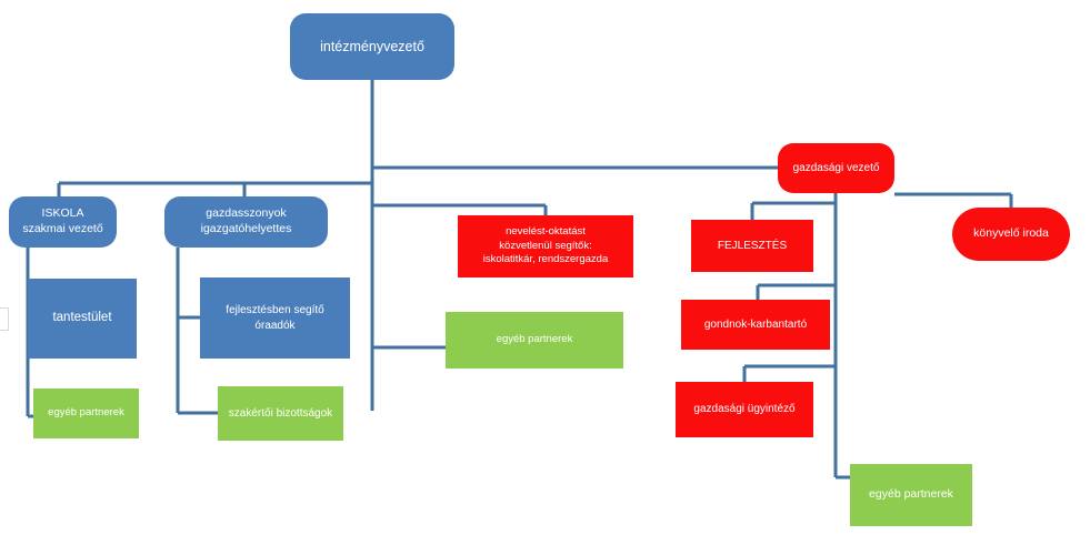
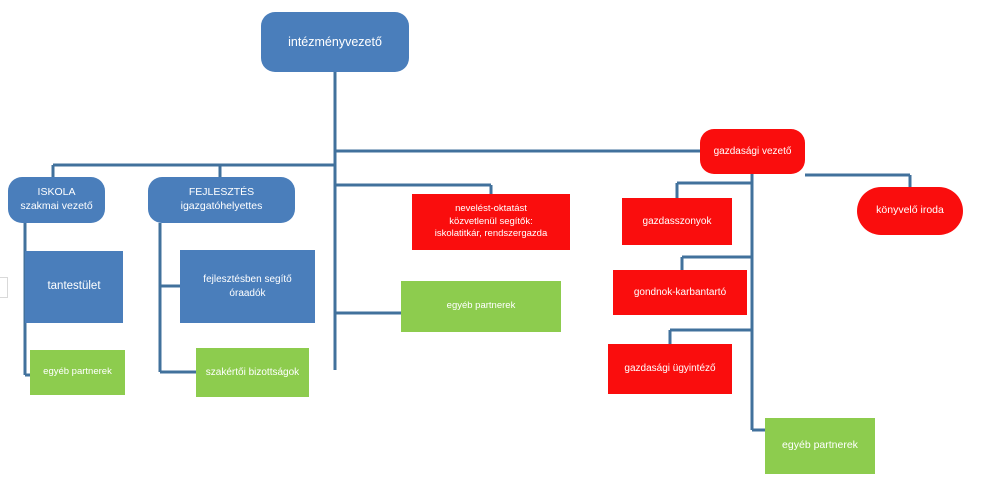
  intézményvezető
  ISKOLA
  szakmai vezető
- gazdasszonyok
+ FEJLESZTÉS
  igazgatóhelyettes
  tantestület
  egyéb partnerek
  fejlesztésben segítő óraadók
  szakértői bizottságok
  nevelést-oktatást
  közvetlenül segítők:
  iskolatitkár, rendszergazda
  egyéb partnerek
  gazdasági vezető
  könyvelő iroda
- FEJLESZTÉS
+ gazdasszonyok
  gondnok-karbantartó
  gazdasági ügyintéző
  egyéb partnerek
